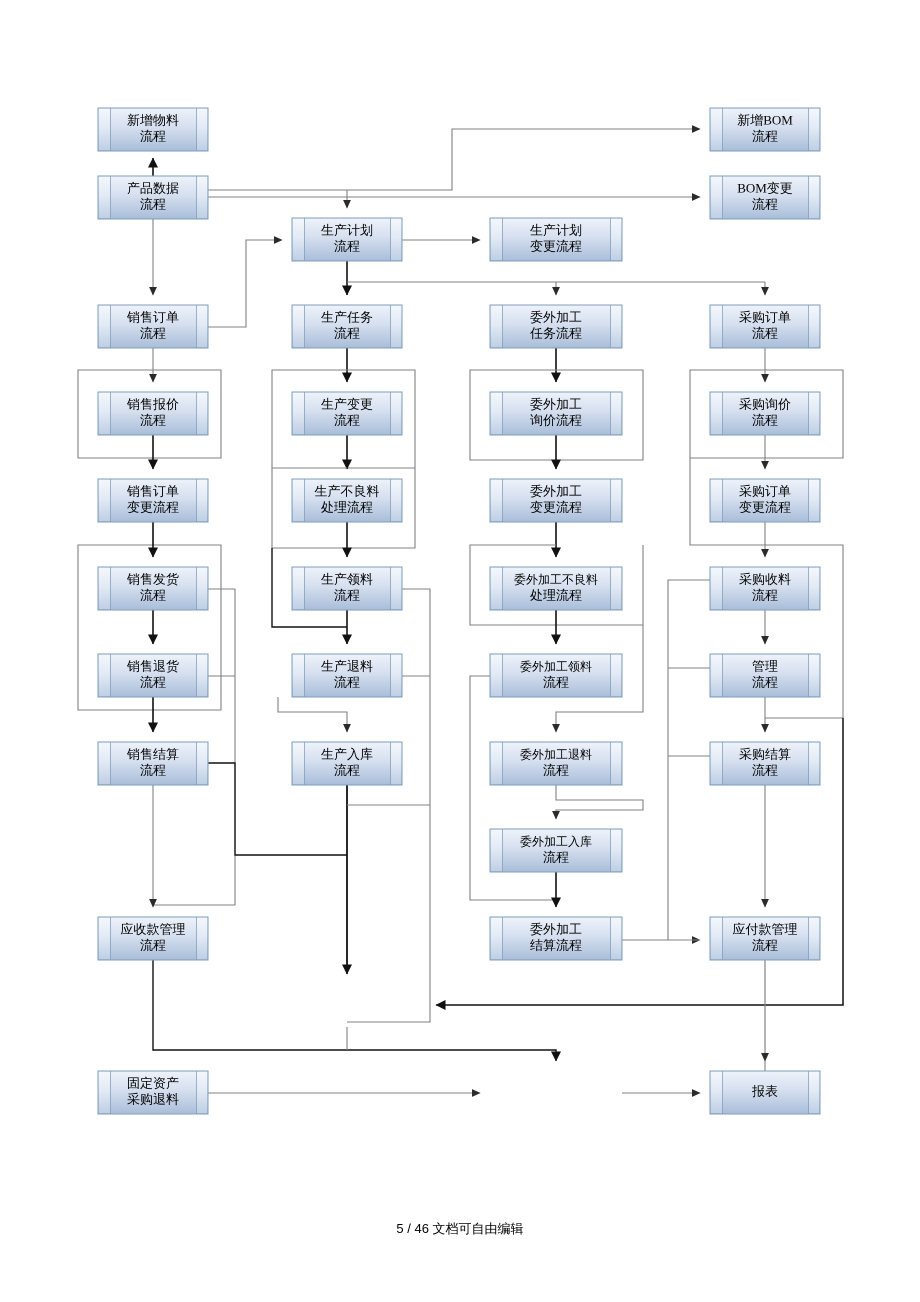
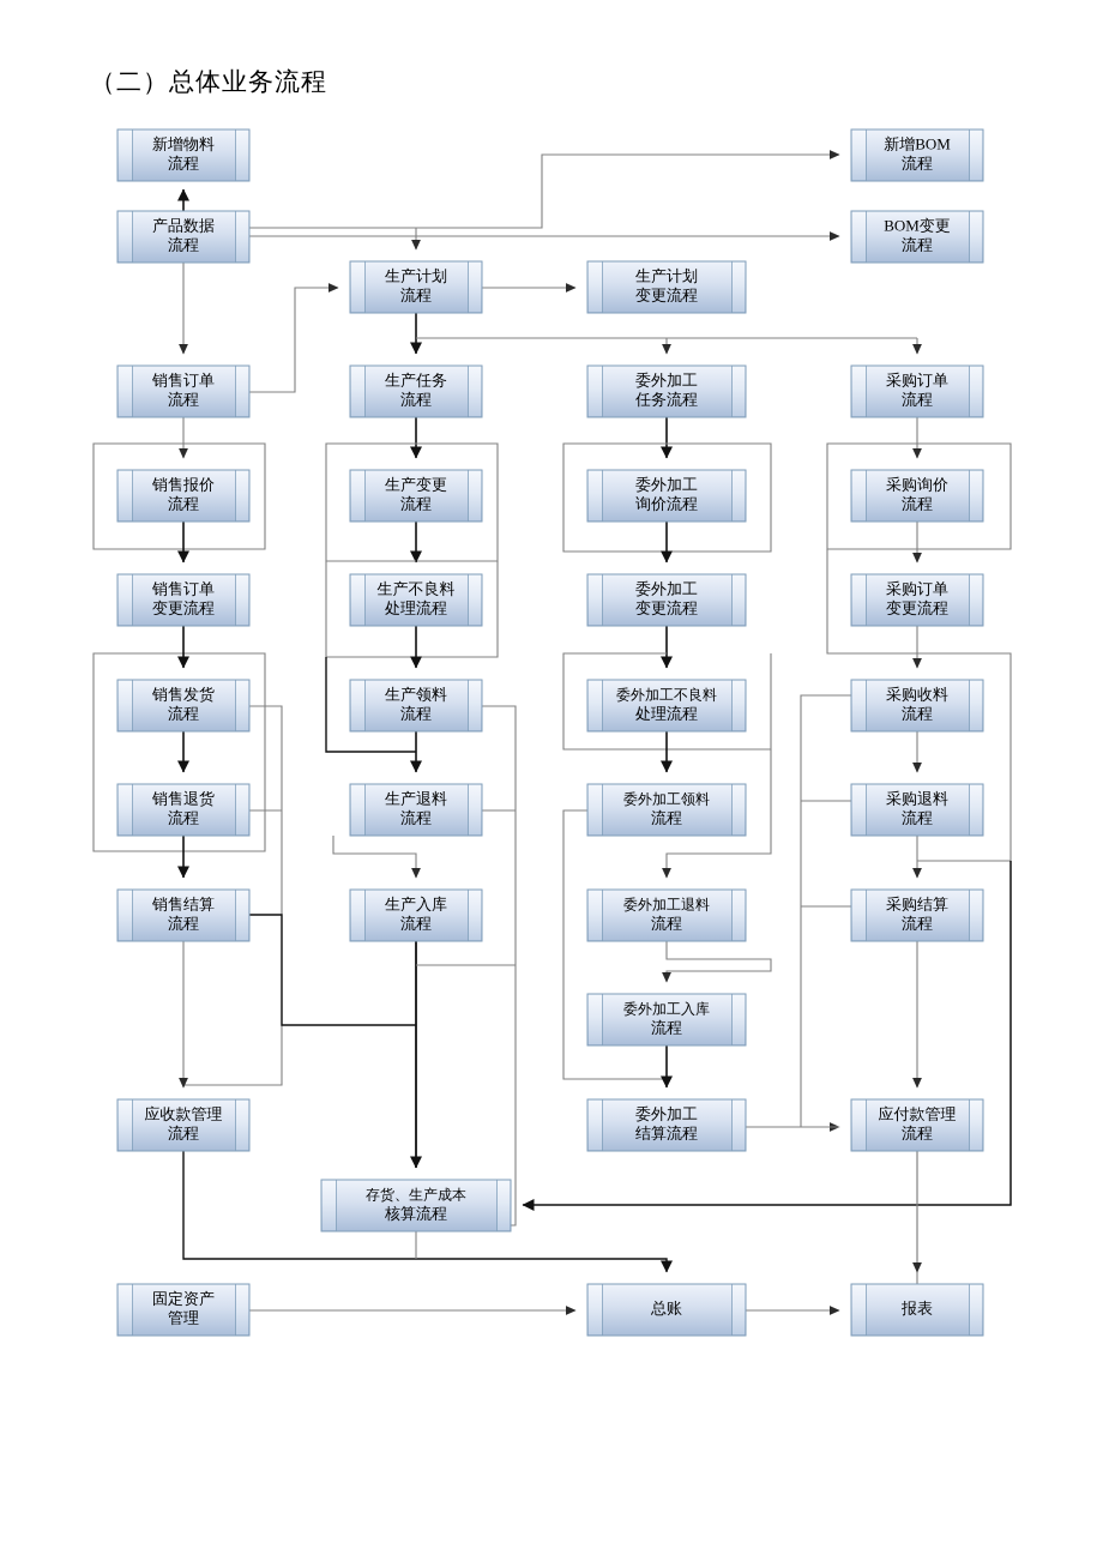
+ （二）总体业务流程
  新增物料
  流程
  新增BOM
  流程
  产品数据
  流程
  BOM变更
  流程
  生产计划
  流程
  生产计划
  变更流程
  销售订单
  流程
  生产任务
  流程
  委外加工
  任务流程
  采购订单
  流程
  销售报价
  流程
  生产变更
  流程
  委外加工
  询价流程
  采购询价
  流程
  销售订单
  变更流程
  生产不良料
  处理流程
  委外加工
  变更流程
  采购订单
  变更流程
  销售发货
  流程
  生产领料
  流程
  委外加工不良料
  处理流程
  采购收料
  流程
  销售退货
  流程
  生产退料
  流程
  委外加工领料
  流程
- 管理
+ 采购退料
  流程
  销售结算
  流程
  生产入库
  流程
  委外加工退料
  流程
  采购结算
  流程
  委外加工入库
  流程
  应收款管理
  流程
  委外加工
  结算流程
  应付款管理
  流程
+ 存货、生产成本
+ 核算流程
  固定资产
- 采购退料
+ 管理
+ 总账
  报表
- 5 / 46 文档可自由编辑
